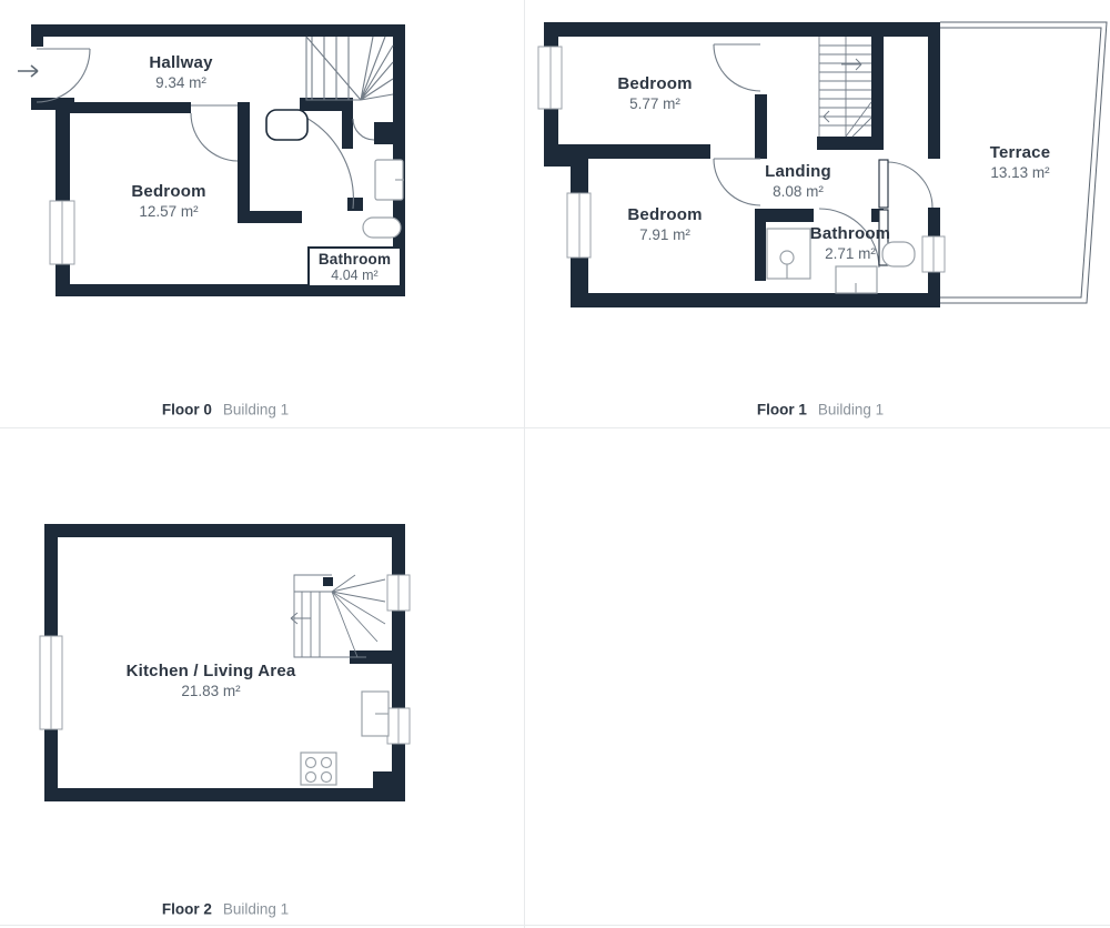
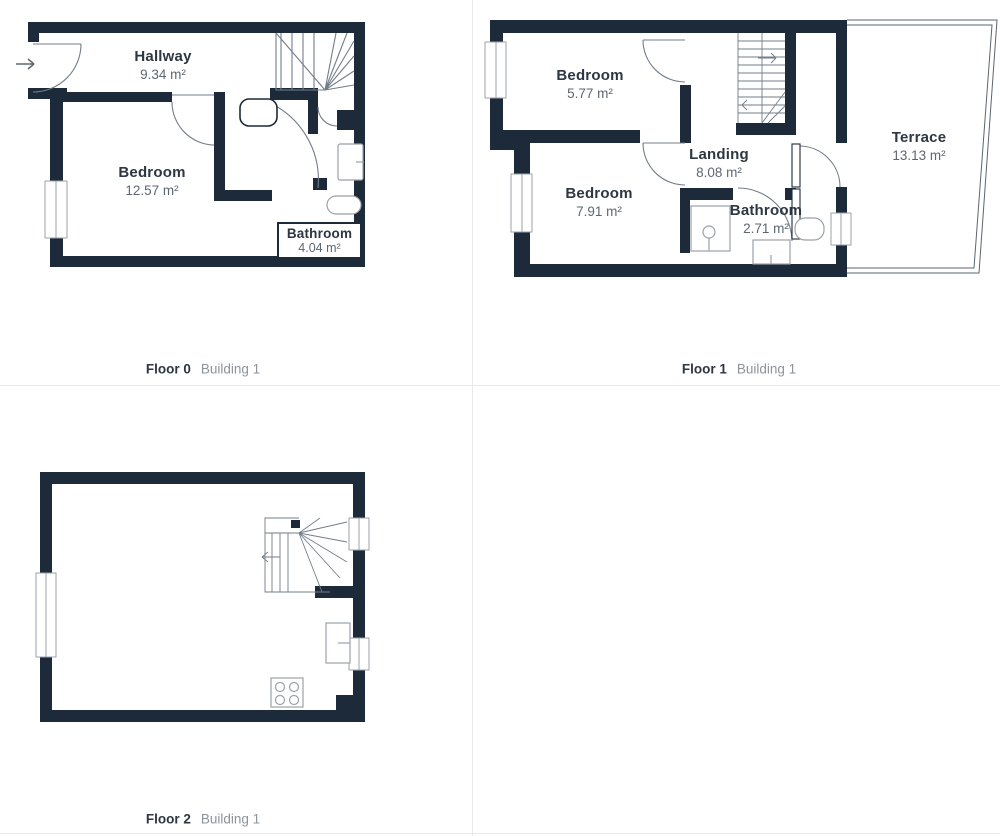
  Hallway
  9.34 m²
  Bedroom
  12.57 m²
  Bathroom
  4.04 m²
  Bedroom
  5.77 m²
  Bedroom
  7.91 m²
  Landing
  8.08 m²
  Bathroom
  2.71 m²
  Terrace
  13.13 m²
- Kitchen / Living Area
- 21.83 m²
  Floor 0 Building 1
  Floor 1 Building 1
  Floor 2 Building 1
